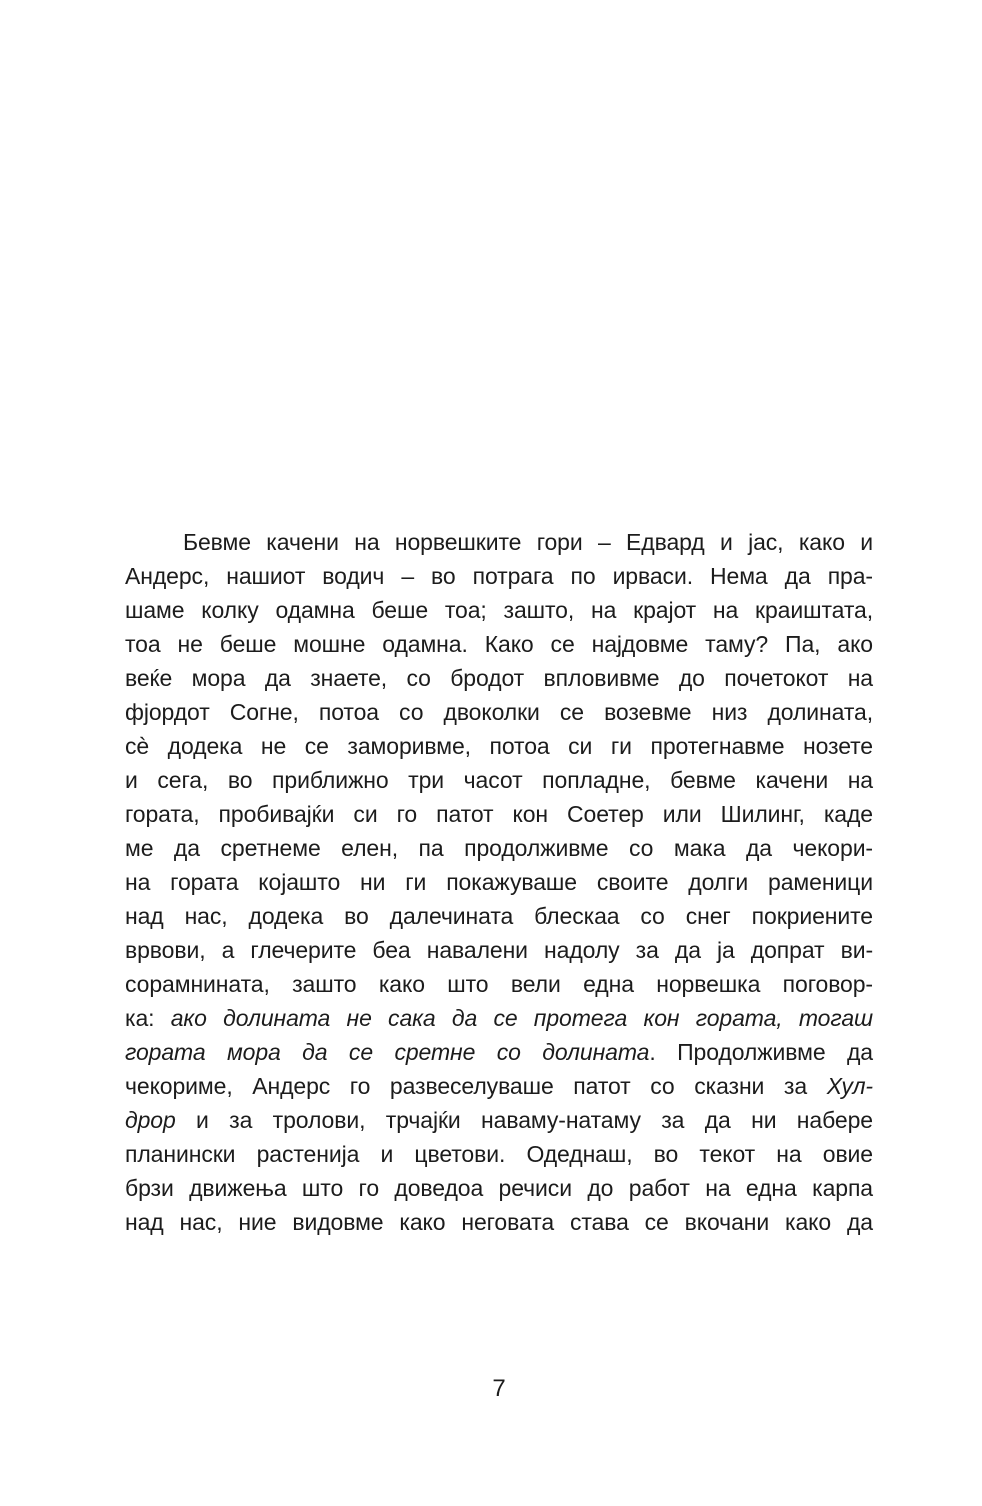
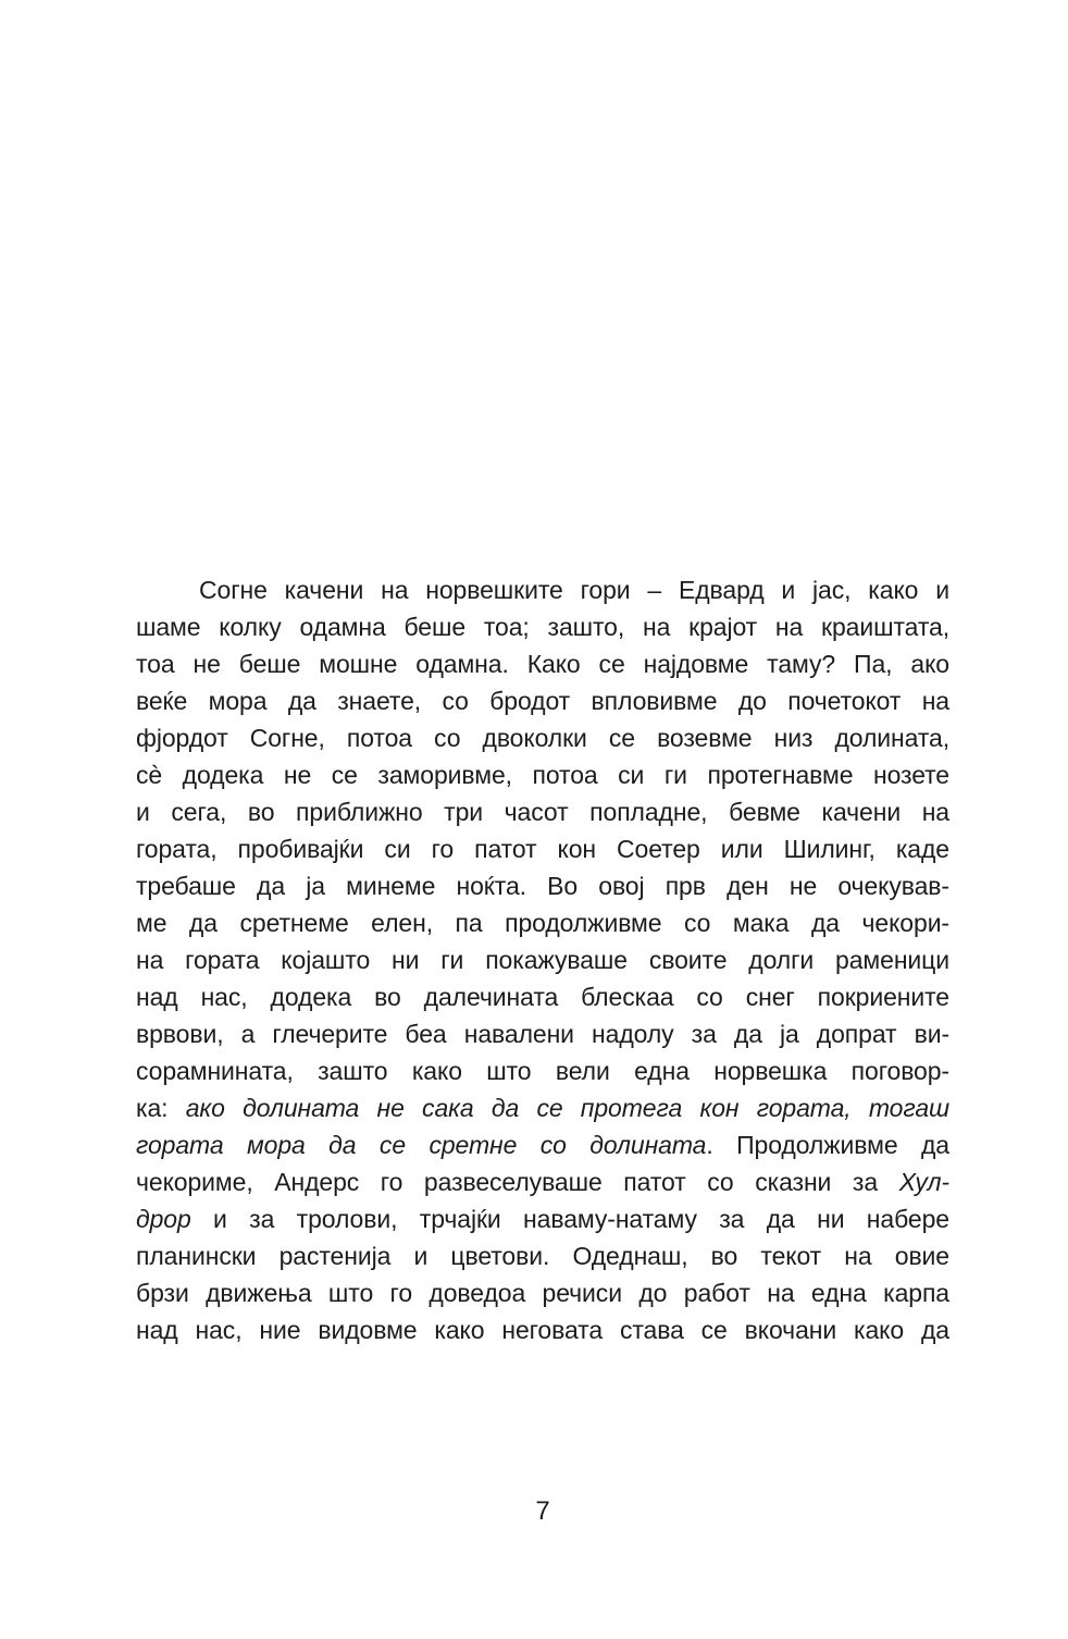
- Бевме качени на норвешките гори – Едвард и јас, како и
+ Согне качени на норвешките гори – Едвард и јас, како и
- Андерс, нашиот водич – во потрага по ирваси. Нема да пра-
  шаме колку одамна беше тоа; зашто, на крајот на краиштата,
  тоа не беше мошне одамна. Како се најдовме таму? Па, ако
  веќе мора да знаете, со бродот впловивме до почетокот на
  фјордот Согне, потоа со двоколки се возевме низ долината,
  сè додека не се заморивме, потоа си ги протегнавме нозете
  и сега, во приближно три часот попладне, бевме качени на
  гората, пробивајќи си го патот кон Соетер или Шилинг, каде
+ требаше да ја минеме ноќта. Во овој прв ден не очекував-
  ме да сретнеме елен, па продолживме со мака да чекори-
  на гората којашто ни ги покажуваше своите долги раменици
  над нас, додека во далечината блескаа со снег покриените
  врвови, а глечерите беа навалени надолу за да ја допрат ви-
  сорамнината, зашто како што вели една норвешка поговор-
  ка: ако долината не сака да се протега кон гората, тогаш
  гората мора да се сретне со долината. Продолживме да
  чекориме, Андерс го развеселуваше патот со сказни за Хул-
  дрор и за тролови, трчајќи наваму-натаму за да ни набере
  планински растенија и цветови. Одеднаш, во текот на овие
  брзи движења што го доведоа речиси до работ на една карпа
  над нас, ние видовме како неговата става се вкочани како да
  7
